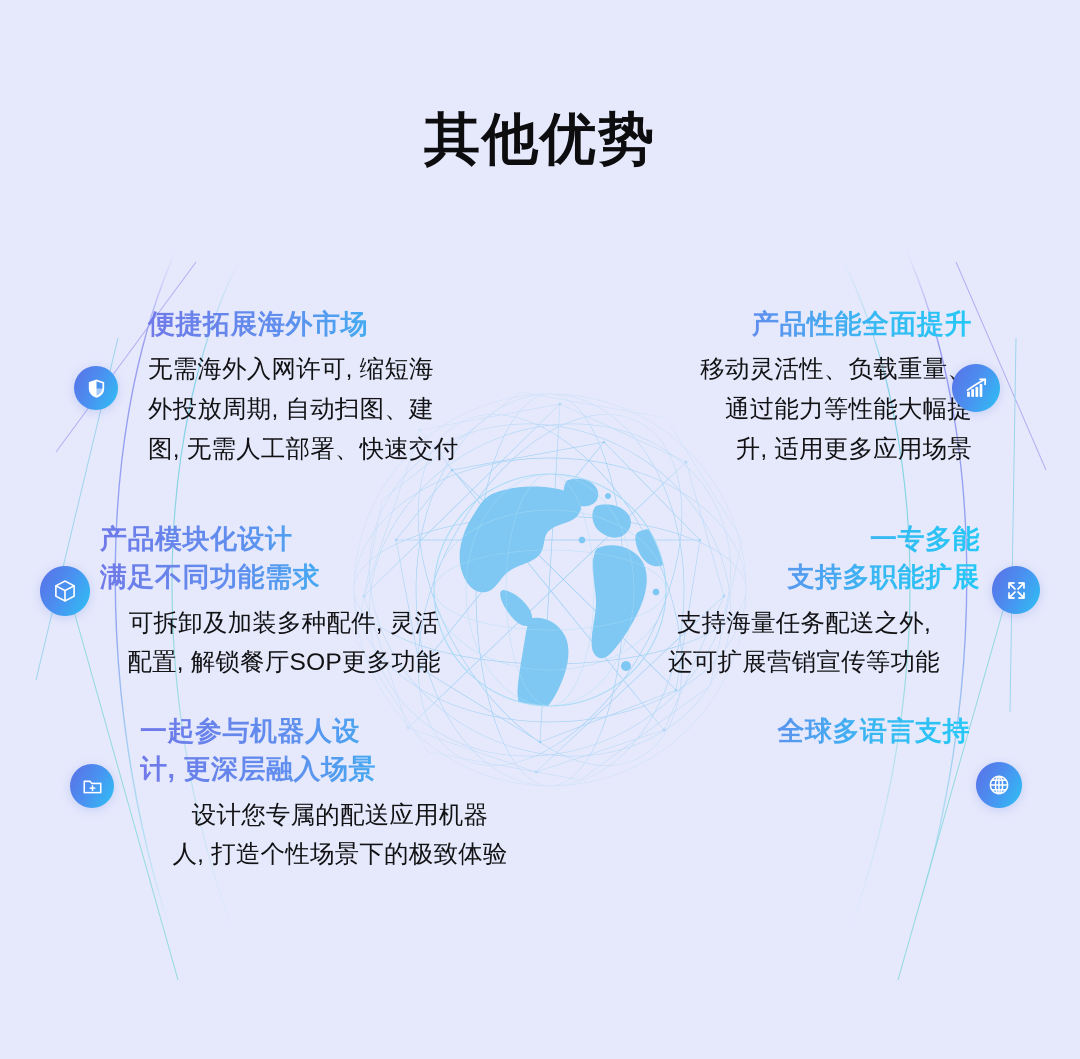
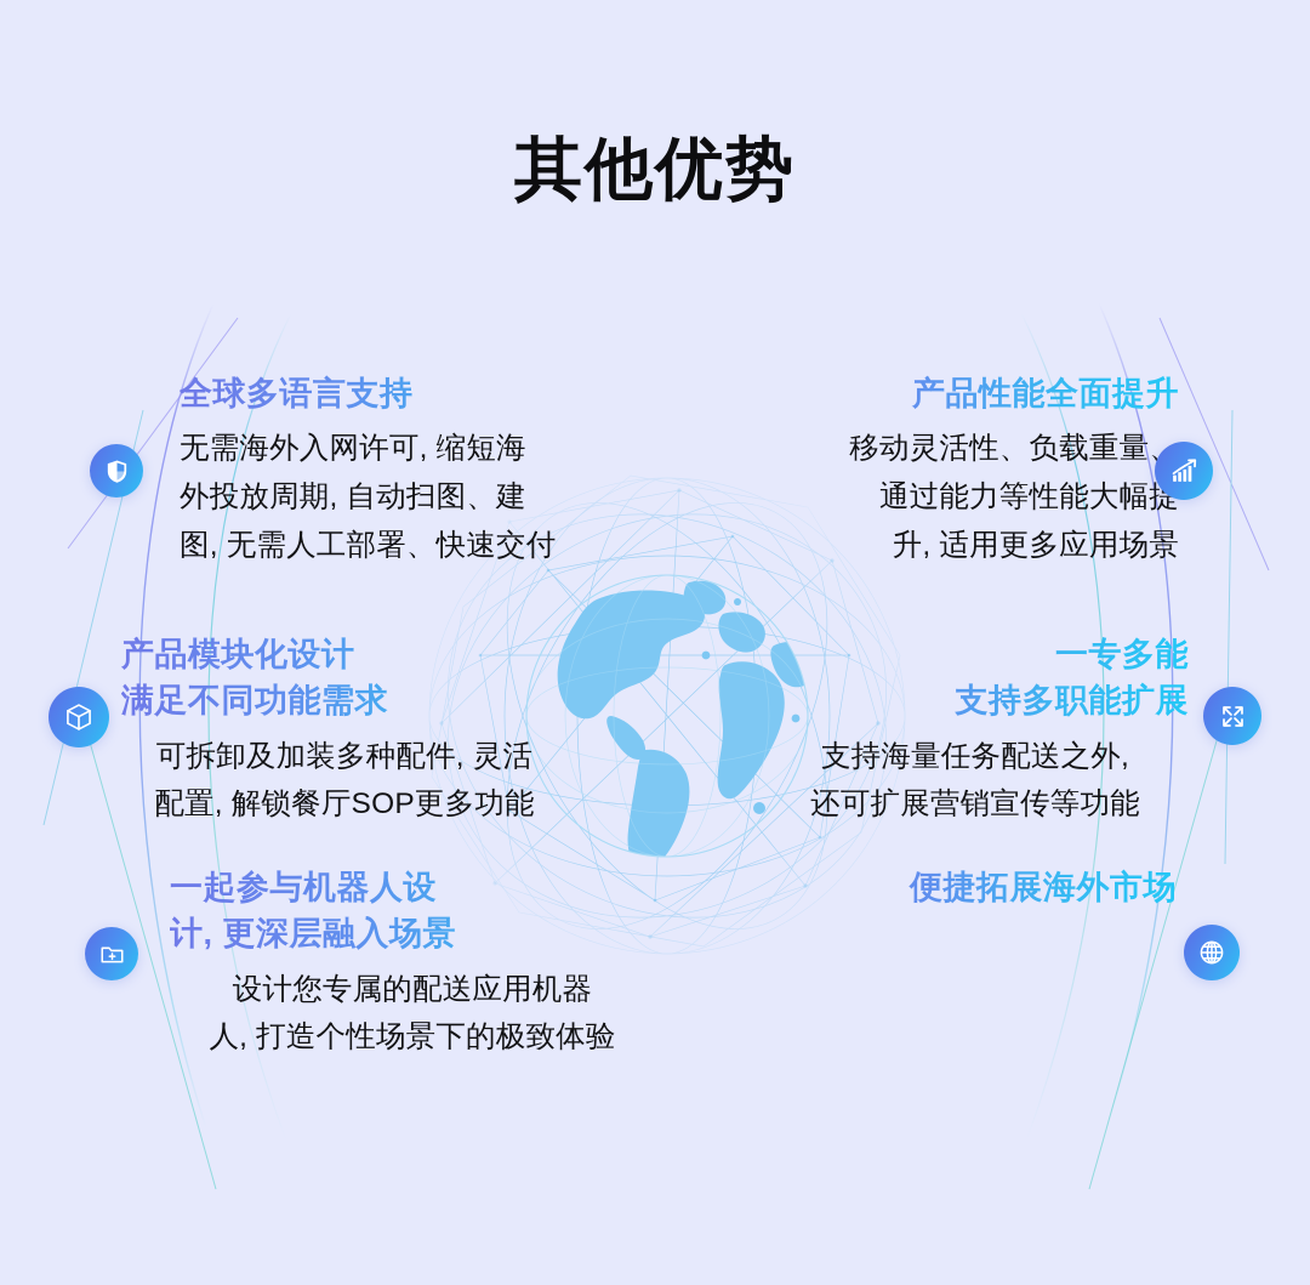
  其他优势
- 便捷拓展海外市场
+ 全球多语言支持
  无需海外入网许可, 缩短海
  外投放周期, 自动扫图、建
  图, 无需人工部署、快速交付
  产品性能全面提升
  移动灵活性、负载重量
  通过能力等性能大幅提
  升, 适用更多应用场景
  产品模块化设计
  满足不同功能需求
  可拆卸及加装多种配件, 灵活
  配置, 解锁餐厅SOP更多功能
  一专多能
  支持多职能扩展
  支持海量任务配送之外,
  还可扩展营销宣传等功能
  一起参与机器人设
  计, 更深层融入场景
  设计您专属的配送应用机器
  人, 打造个性场景下的极致体验
- 全球多语言支持
+ 便捷拓展海外市场
